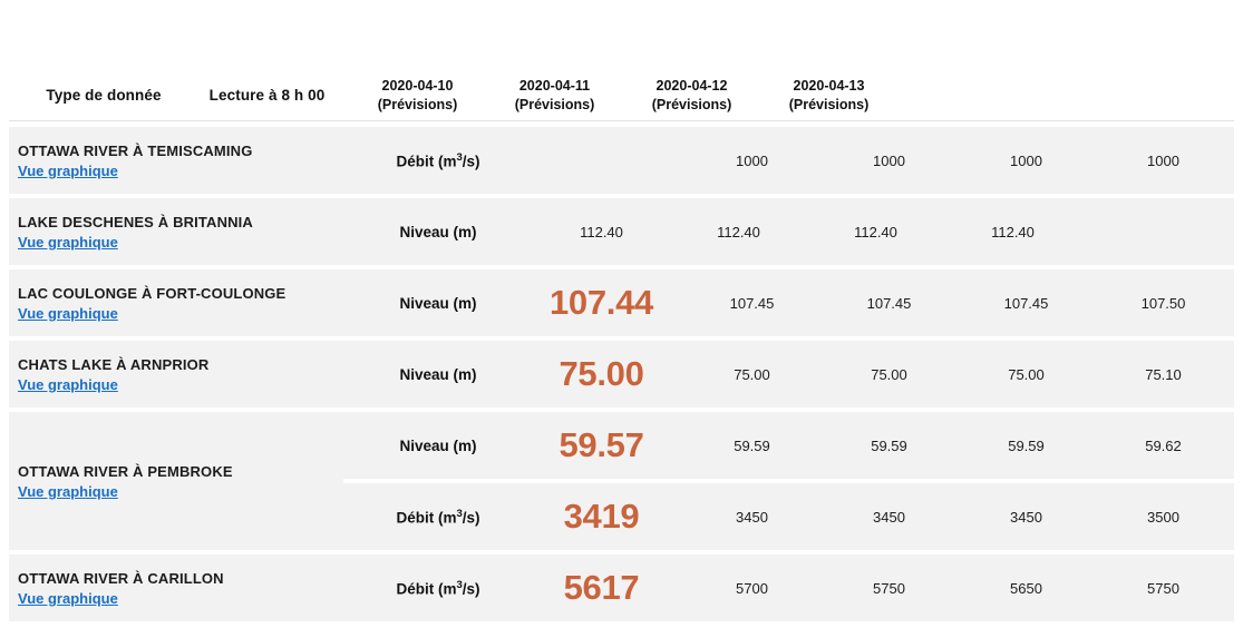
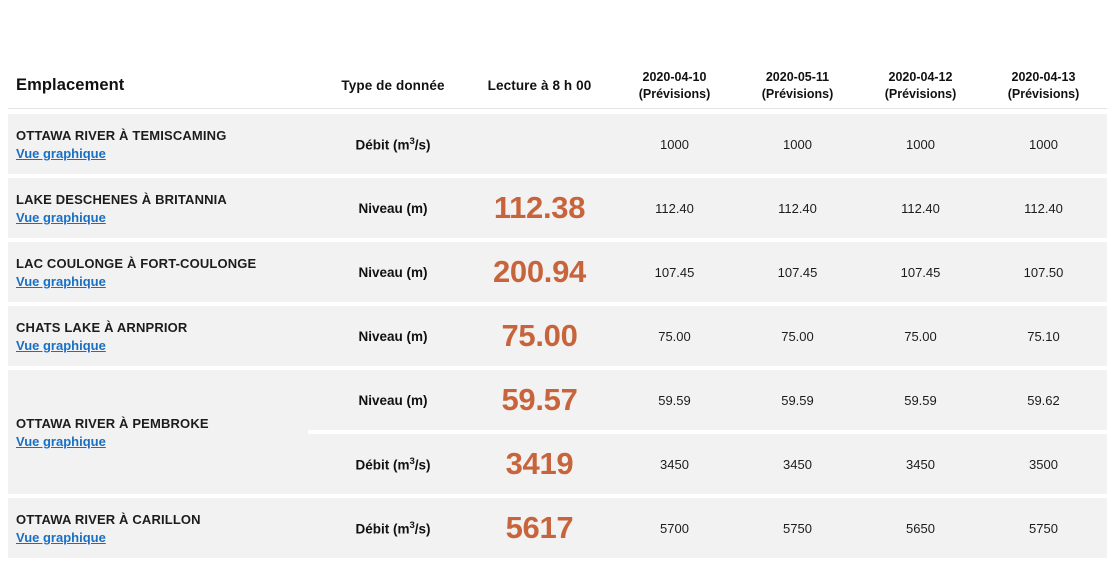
+ Emplacement
  Type de donnée
  Lecture à 8 h 00
  2020-04-10
  (Prévisions)
- 2020-04-11
+ 2020-05-11
  (Prévisions)
  2020-04-12
  (Prévisions)
  2020-04-13
  (Prévisions)
  OTTAWA RIVER À TEMISCAMING
  Vue graphique
  Débit (m3/s)
  1000
  1000
  1000
  1000
  LAKE DESCHENES À BRITANNIA
  Vue graphique
  Niveau (m)
+ 112.38
  112.40
  112.40
  112.40
  112.40
  LAC COULONGE À FORT-COULONGE
  Vue graphique
  Niveau (m)
- 107.44
+ 200.94
  107.45
  107.45
  107.45
  107.50
  CHATS LAKE À ARNPRIOR
  Vue graphique
  Niveau (m)
  75.00
  75.00
  75.00
  75.00
  75.10
  OTTAWA RIVER À PEMBROKE
  Vue graphique
  Niveau (m)
  59.57
  59.59
  59.59
  59.59
  59.62
  Débit (m3/s)
  3419
  3450
  3450
  3450
  3500
  OTTAWA RIVER À CARILLON
  Vue graphique
  Débit (m3/s)
  5617
  5700
  5750
  5650
  5750
